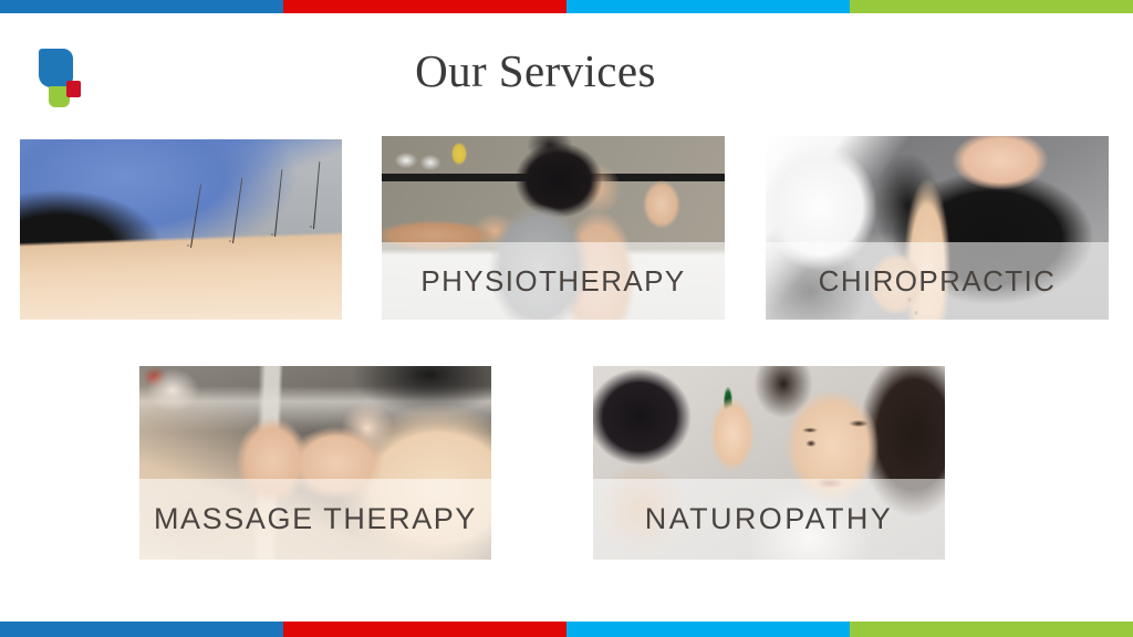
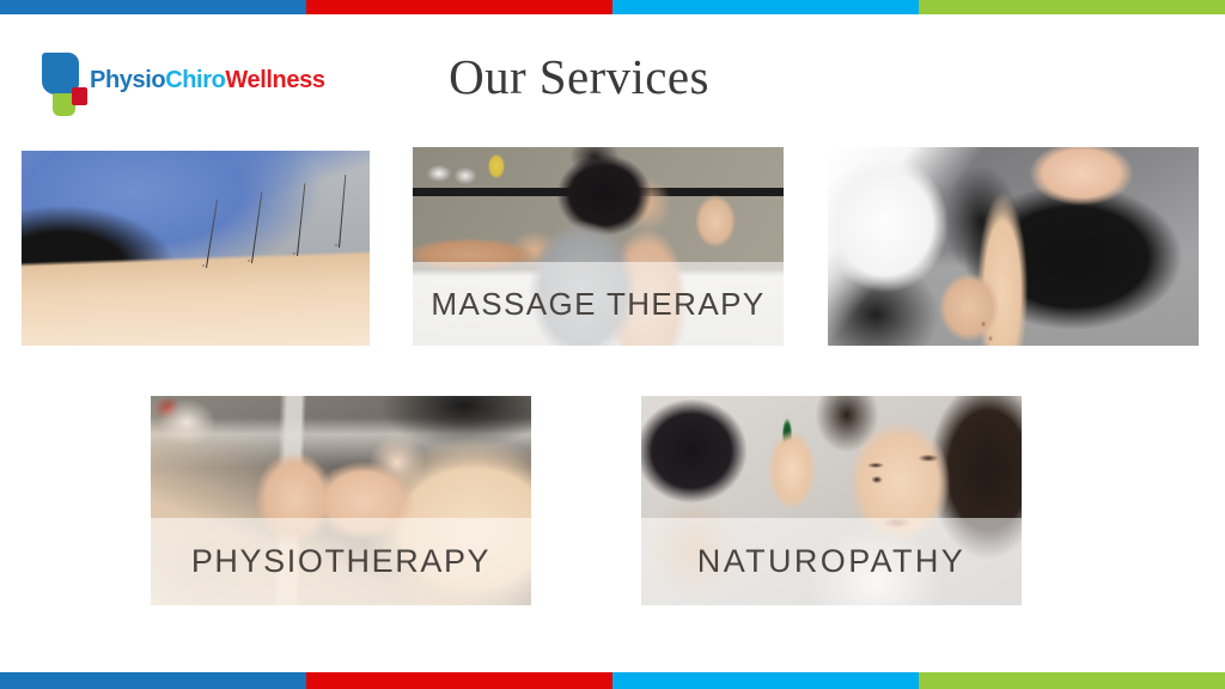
+ PhysioChiroWellness
  Our Services
- PHYSIOTHERAPY
+ MASSAGE THERAPY
- CHIROPRACTIC
- MASSAGE THERAPY
+ PHYSIOTHERAPY
  NATUROPATHY
